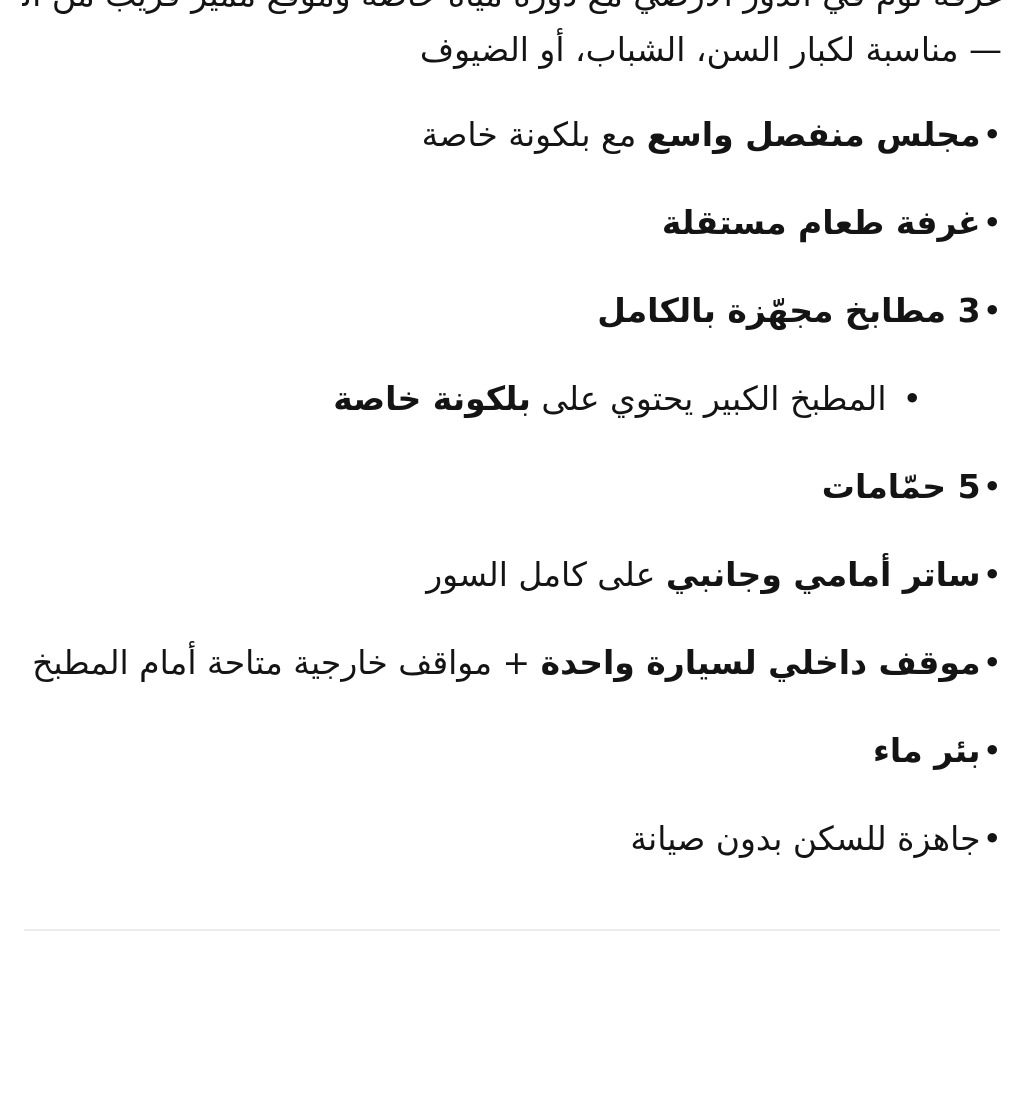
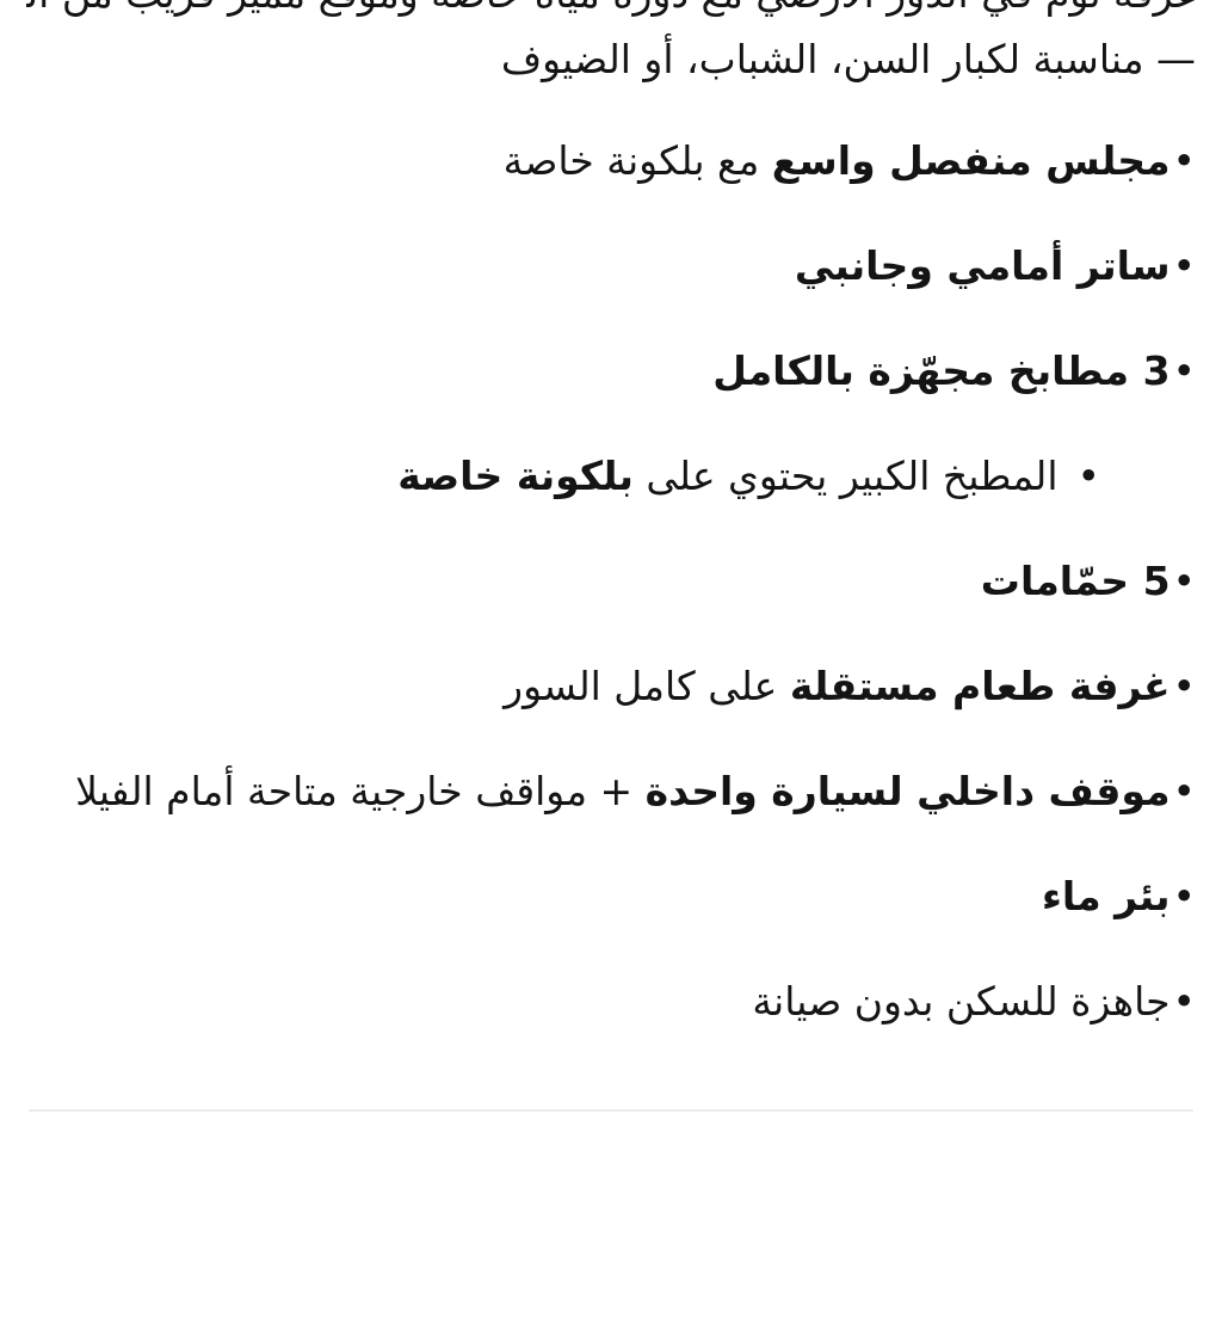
  — مناسبة لكبار السن، الشباب، أو الضيوف
  •مجلس منفصل واسع مع بلكونة خاصة
- •غرفة طعام مستقلة
+ •ساتر أمامي وجانبي
  •3 مطابخ مجهّزة بالكامل
  •المطبخ الكبير يحتوي على بلكونة خاصة
  •5 حمّامات
- •ساتر أمامي وجانبي على كامل السور
+ •غرفة طعام مستقلة على كامل السور
- •موقف داخلي لسيارة واحدة + مواقف خارجية متاحة أمام المطبخ
+ •موقف داخلي لسيارة واحدة + مواقف خارجية متاحة أمام الفيلا
  •بئر ماء
  •جاهزة للسكن بدون صيانة
